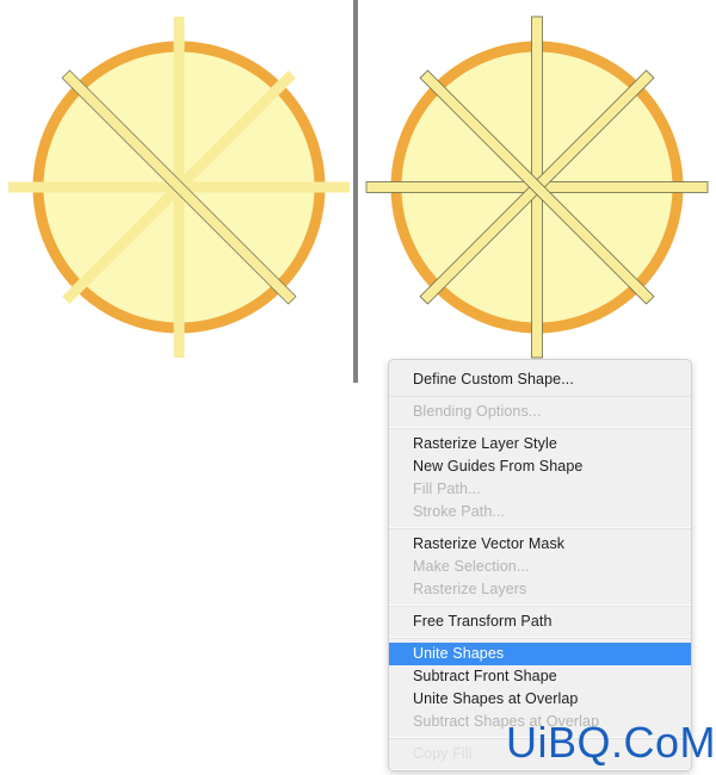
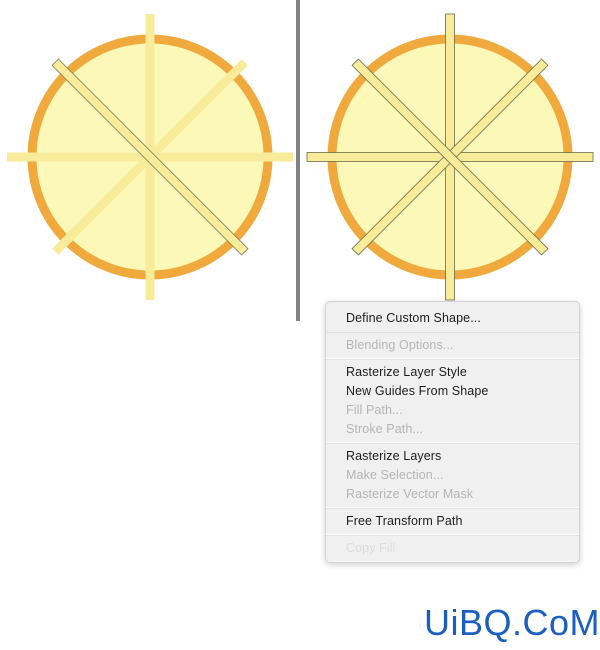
  Define Custom Shape...
  Blending Options...
  Rasterize Layer Style
  New Guides From Shape
  Fill Path...
  Stroke Path...
- Rasterize Vector Mask
+ Rasterize Layers
  Make Selection...
- Rasterize Layers
+ Rasterize Vector Mask
  Free Transform Path
- Unite Shapes
- Subtract Front Shape
- Unite Shapes at Overlap
- Subtract Shapes at Overlap
  UiBQ.CoM
